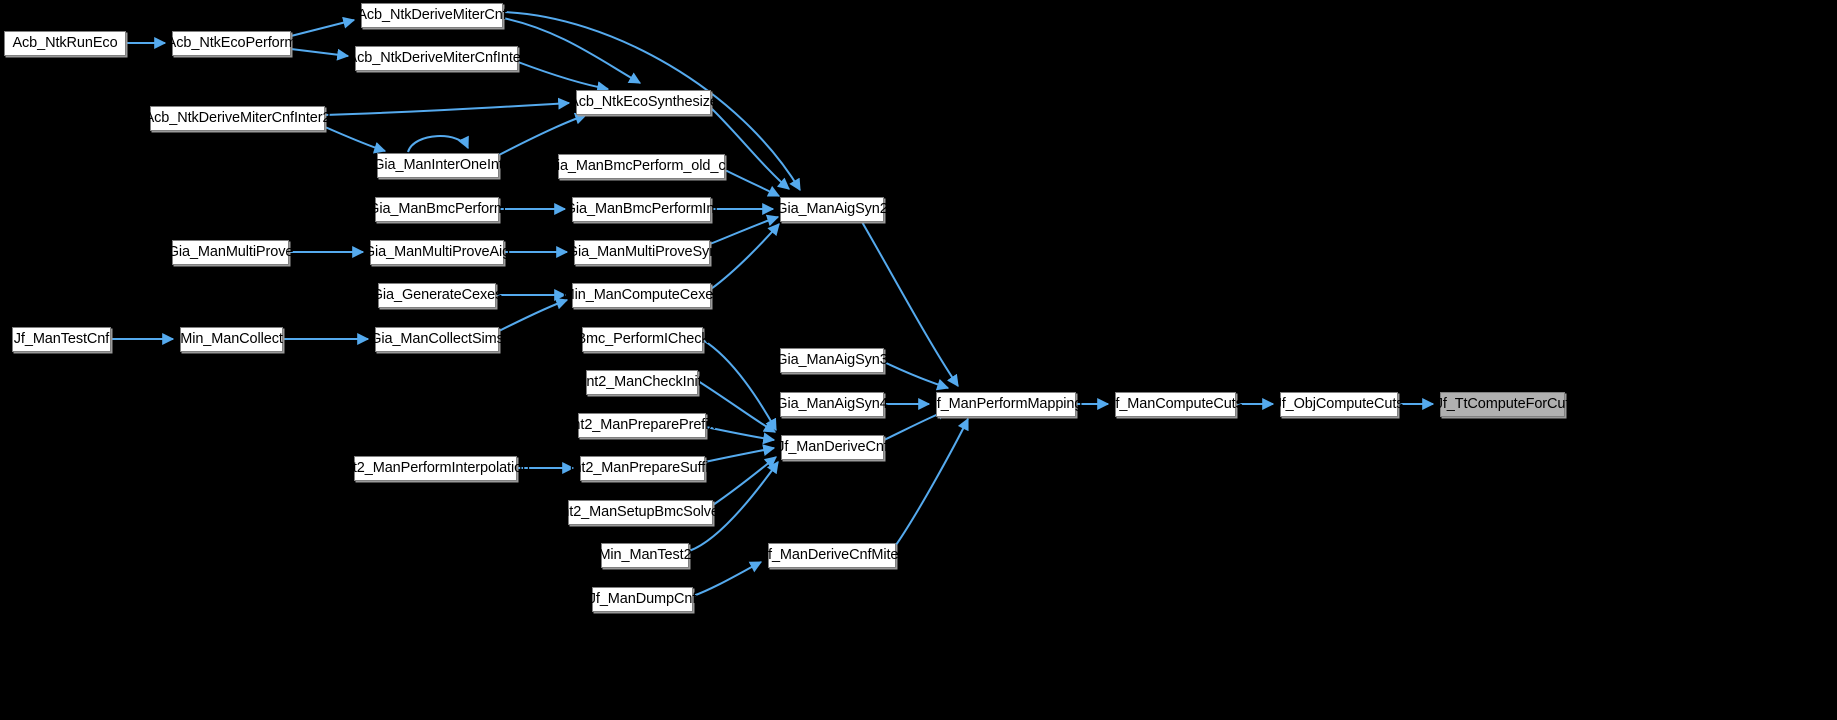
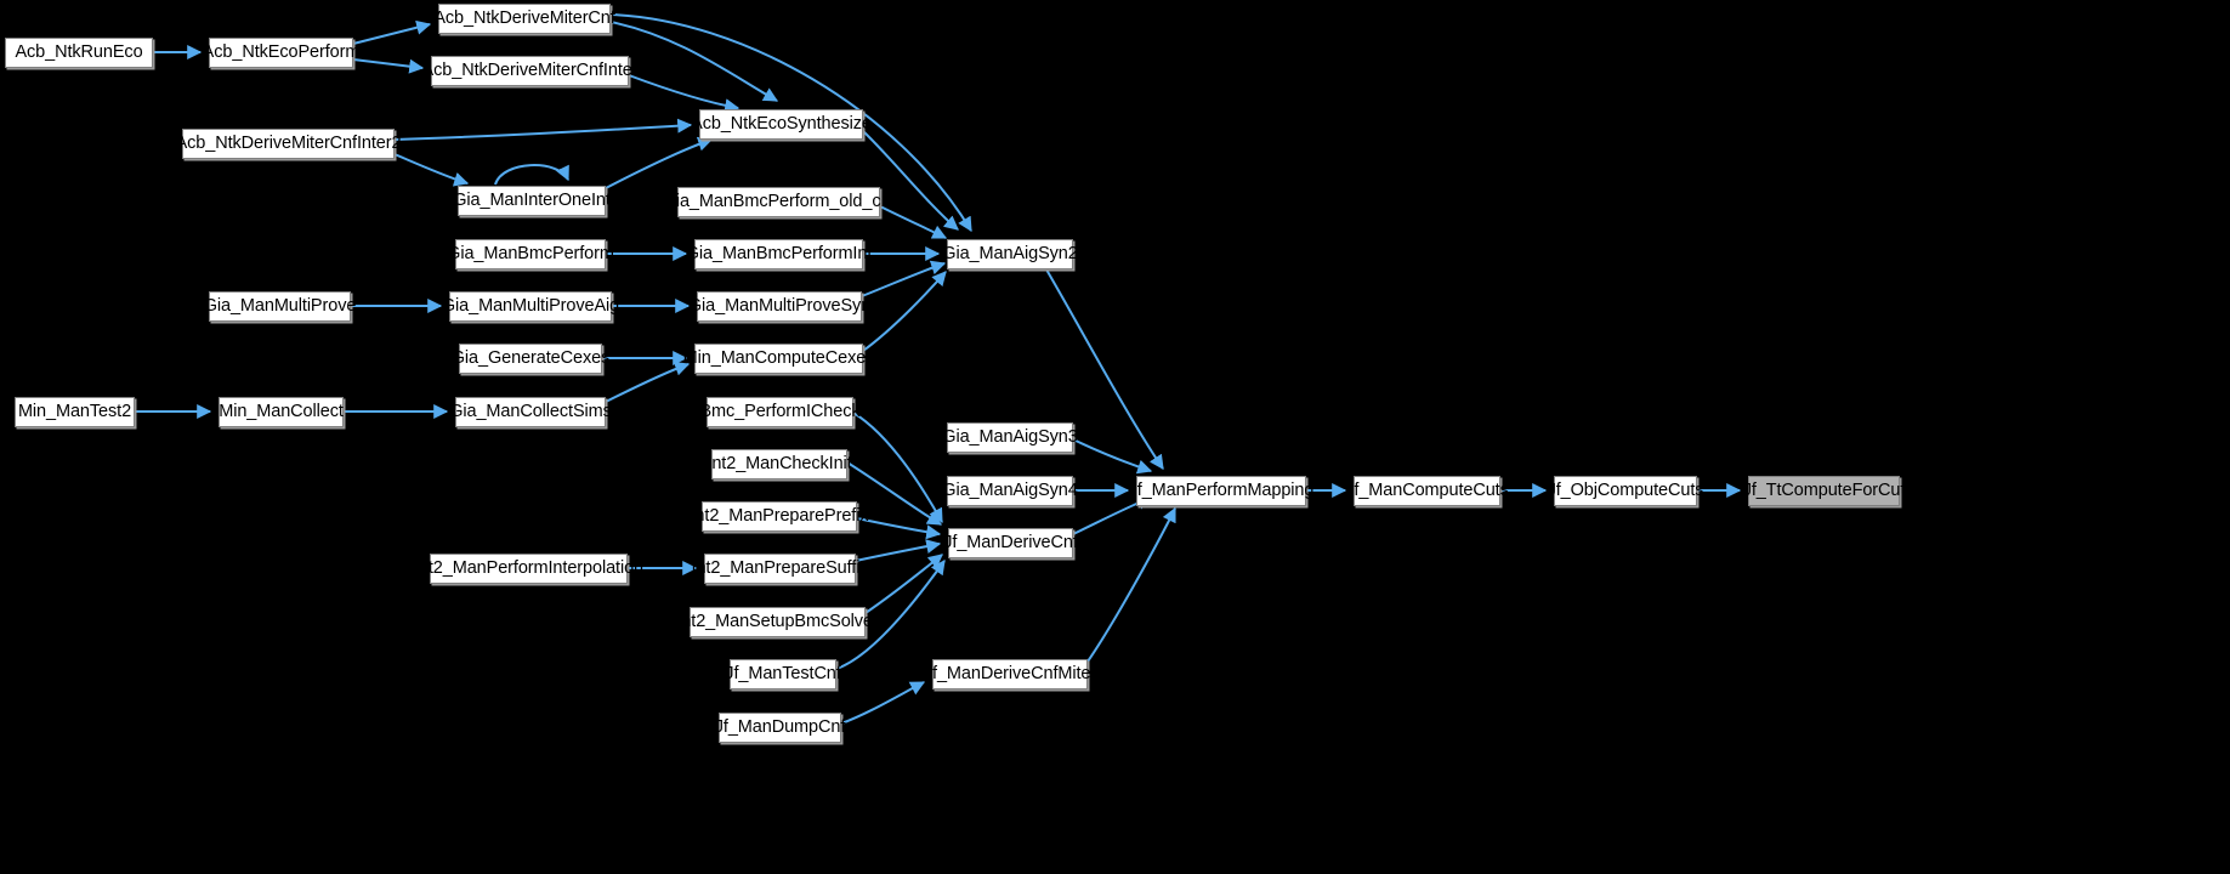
  Acb_NtkRunEco
  Acb_NtkEcoPerform
  Acb_NtkDeriveMiterCnf
  Acb_NtkDeriveMiterCnfInter
  Acb_NtkEcoSynthesize
  Acb_NtkDeriveMiterCnfInter2
  Gia_ManInterOneInt
  Gia_ManBmcPerform_old_cnf
  Gia_ManBmcPerform
  Gia_ManBmcPerformInt
  Gia_ManAigSyn2
  Gia_ManMultiProve
  Gia_ManMultiProveAig
  Gia_ManMultiProveSyn
  Gia_GenerateCexes
  Min_ManComputeCexes
- Jf_ManTestCnf
+ Min_ManTest2
  Min_ManCollect
  Gia_ManCollectSims
  Bmc_PerformICheck
  Gia_ManAigSyn3
  Int2_ManCheckInit
  Gia_ManAigSyn4
  Jf_ManPerformMapping
  Jf_ManComputeCuts
  Jf_ObjComputeCuts
  Jf_TtComputeForCut
  Int2_ManPreparePrefix
  Jf_ManDeriveCnf
  Int2_ManPerformInterpolation
  Int2_ManPrepareSuffix
  Int2_ManSetupBmcSolver
- Min_ManTest2
+ Jf_ManTestCnf
  Jf_ManDeriveCnfMiter
  Jf_ManDumpCnf
